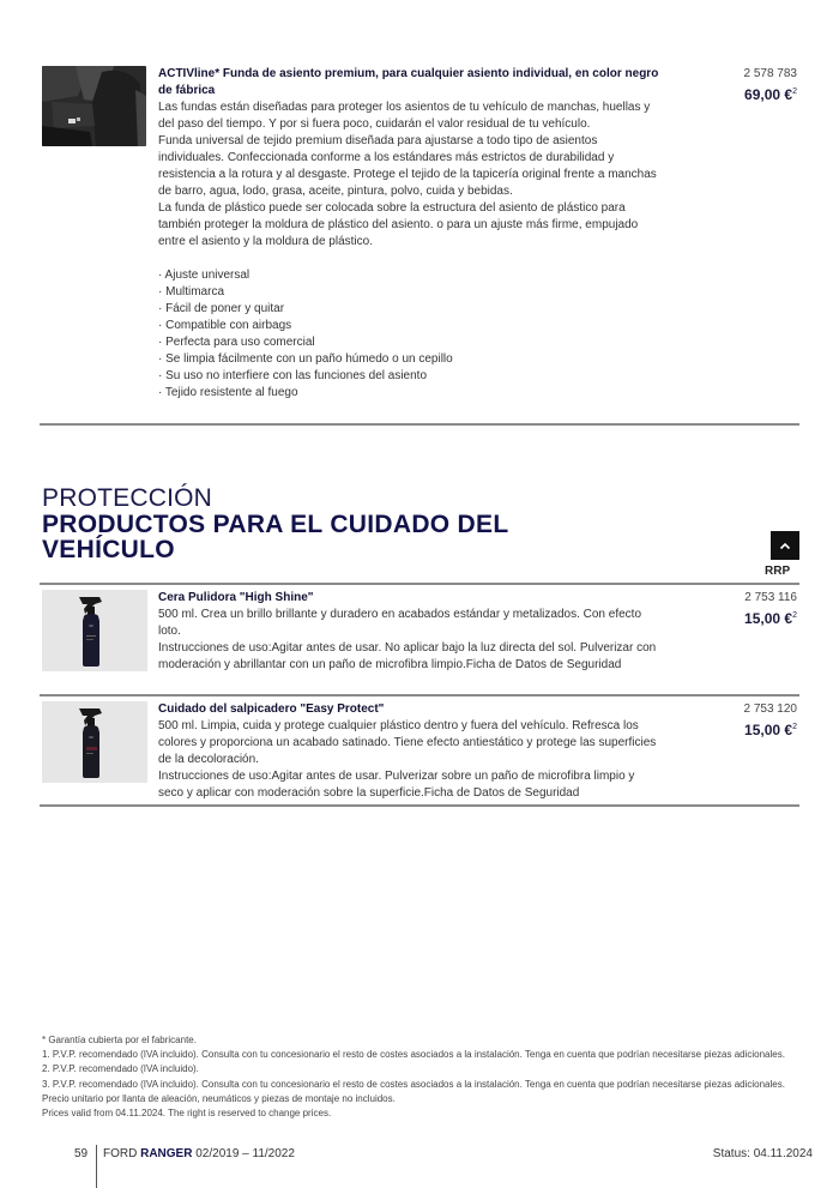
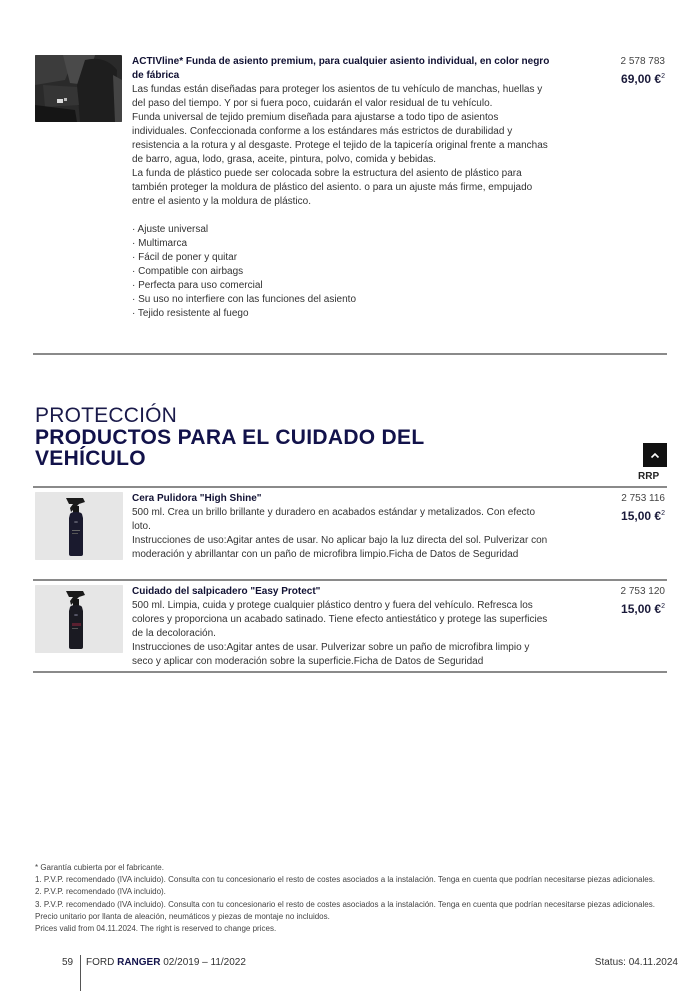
  ACTIVline* Funda de asiento premium, para cualquier asiento individual, en color negro de fábrica
  Las fundas están diseñadas para proteger los asientos de tu vehículo de manchas, huellas y del paso del tiempo. Y por si fuera poco, cuidarán el valor residual de tu vehículo.
- Funda universal de tejido premium diseñada para ajustarse a todo tipo de asientos individuales. Confeccionada conforme a los estándares más estrictos de durabilidad y resistencia a la rotura y al desgaste. Protege el tejido de la tapicería original frente a manchas de barro, agua, lodo, grasa, aceite, pintura, polvo, cuida y bebidas.
+ Funda universal de tejido premium diseñada para ajustarse a todo tipo de asientos individuales. Confeccionada conforme a los estándares más estrictos de durabilidad y resistencia a la rotura y al desgaste. Protege el tejido de la tapicería original frente a manchas de barro, agua, lodo, grasa, aceite, pintura, polvo, comida y bebidas.
  La funda de plástico puede ser colocada sobre la estructura del asiento de plástico para también proteger la moldura de plástico del asiento. o para un ajuste más firme, empujado entre el asiento y la moldura de plástico.
  · Ajuste universal
  · Multimarca
  · Fácil de poner y quitar
  · Compatible con airbags
  · Perfecta para uso comercial
- · Se limpia fácilmente con un paño húmedo o un cepillo
  · Su uso no interfiere con las funciones del asiento
  · Tejido resistente al fuego
  2 578 783
  69,00 €
  PROTECCIÓN
  PRODUCTOS PARA EL CUIDADO DEL
  VEHÍCULO
  RRP
  Cera Pulidora "High Shine"
  500 ml. Crea un brillo brillante y duradero en acabados estándar y metalizados. Con efecto loto.
  Instrucciones de uso:Agitar antes de usar. No aplicar bajo la luz directa del sol. Pulverizar con moderación y abrillantar con un paño de microfibra limpio.Ficha de Datos de Seguridad
  2 753 116
  15,00 €
  Cuidado del salpicadero "Easy Protect"
  500 ml. Limpia, cuida y protege cualquier plástico dentro y fuera del vehículo. Refresca los colores y proporciona un acabado satinado. Tiene efecto antiestático y protege las superficies de la decoloración.
  Instrucciones de uso:Agitar antes de usar. Pulverizar sobre un paño de microfibra limpio y seco y aplicar con moderación sobre la superficie.Ficha de Datos de Seguridad
  2 753 120
  15,00 €
  * Garantía cubierta por el fabricante.
  1. P.V.P. recomendado (IVA incluido). Consulta con tu concesionario el resto de costes asociados a la instalación. Tenga en cuenta que podrían necesitarse piezas adicionales.
  2. P.V.P. recomendado (IVA incluido).
  3. P.V.P. recomendado (IVA incluido). Consulta con tu concesionario el resto de costes asociados a la instalación. Tenga en cuenta que podrían necesitarse piezas adicionales. Precio unitario por llanta de aleación, neumáticos y piezas de montaje no incluidos.
  Prices valid from 04.11.2024. The right is reserved to change prices.
  59
  FORD RANGER 02/2019 – 11/2022
  Status: 04.11.2024
